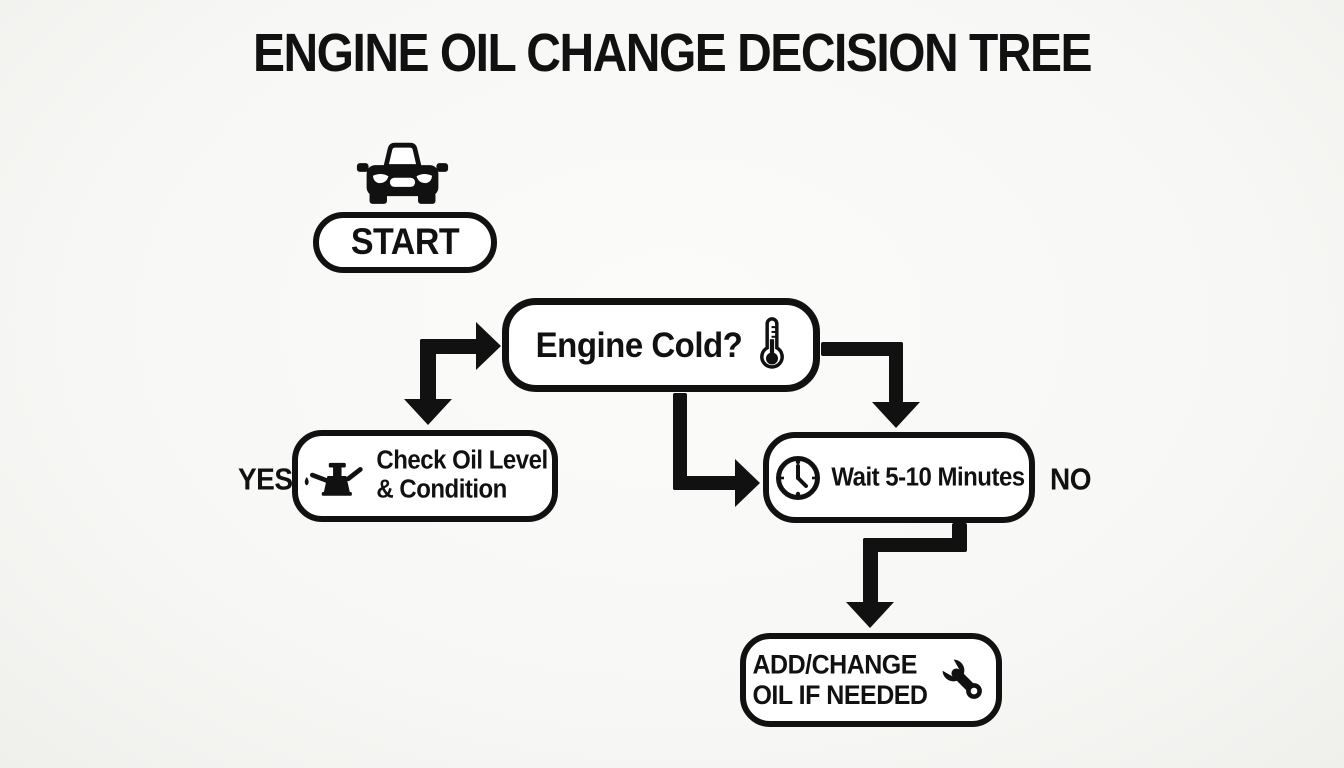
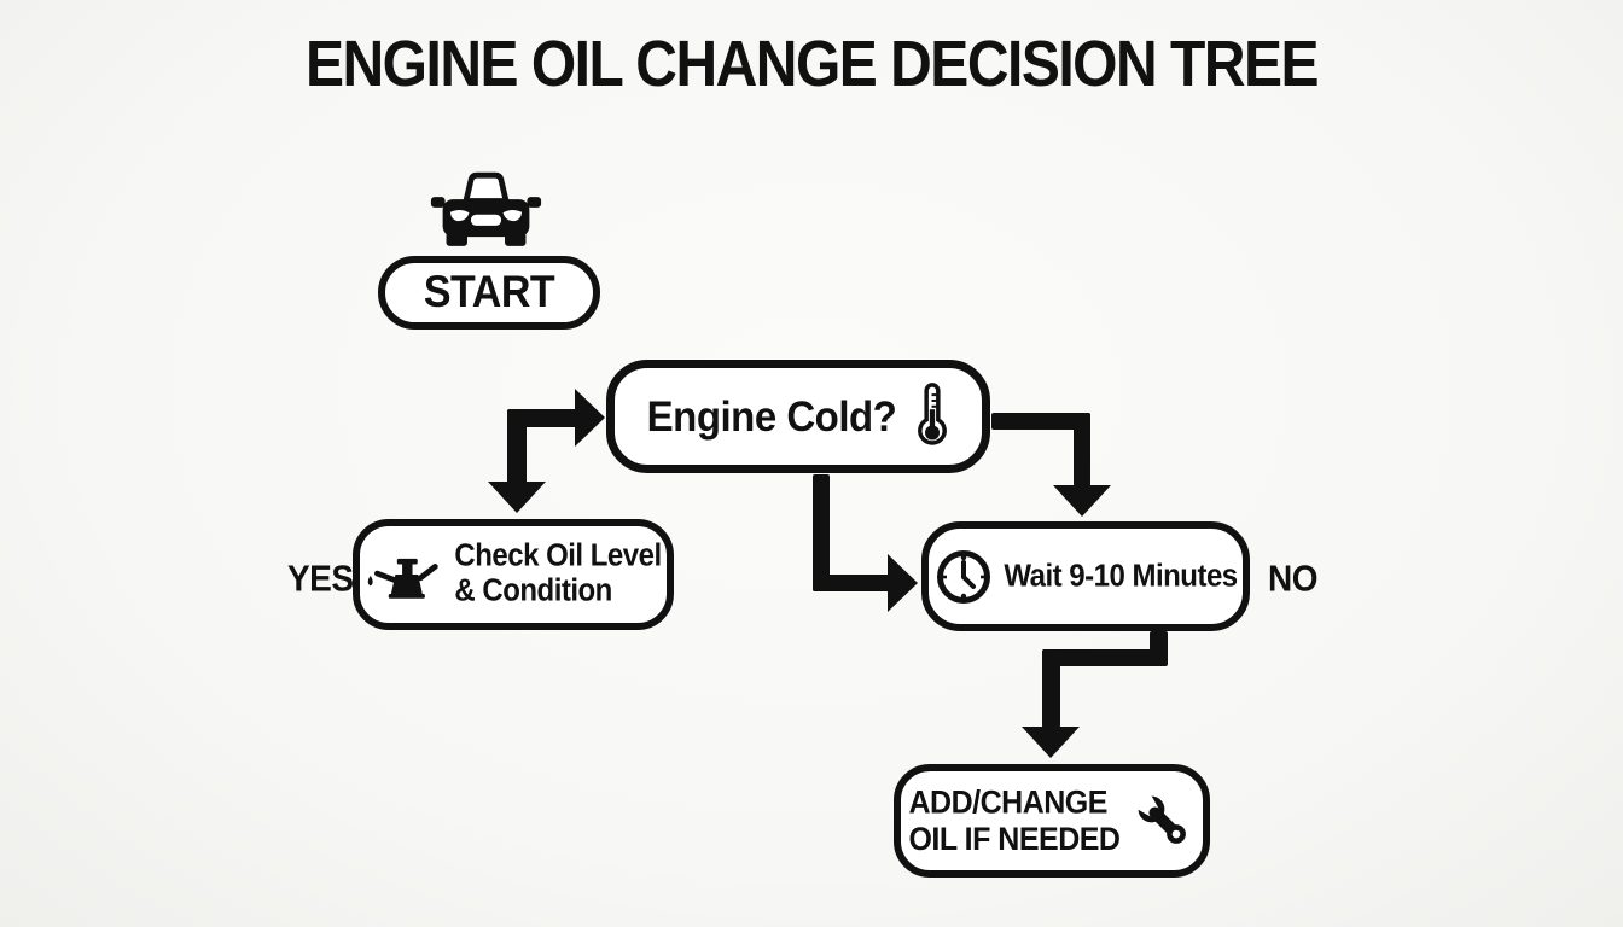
  ENGINE OIL CHANGE DECISION TREE
  START
  Engine Cold?
  YES
  Check Oil Level
  & Condition
- Wait 5-10 Minutes
+ Wait 9-10 Minutes
  NO
  ADD/CHANGE
  OIL IF NEEDED
